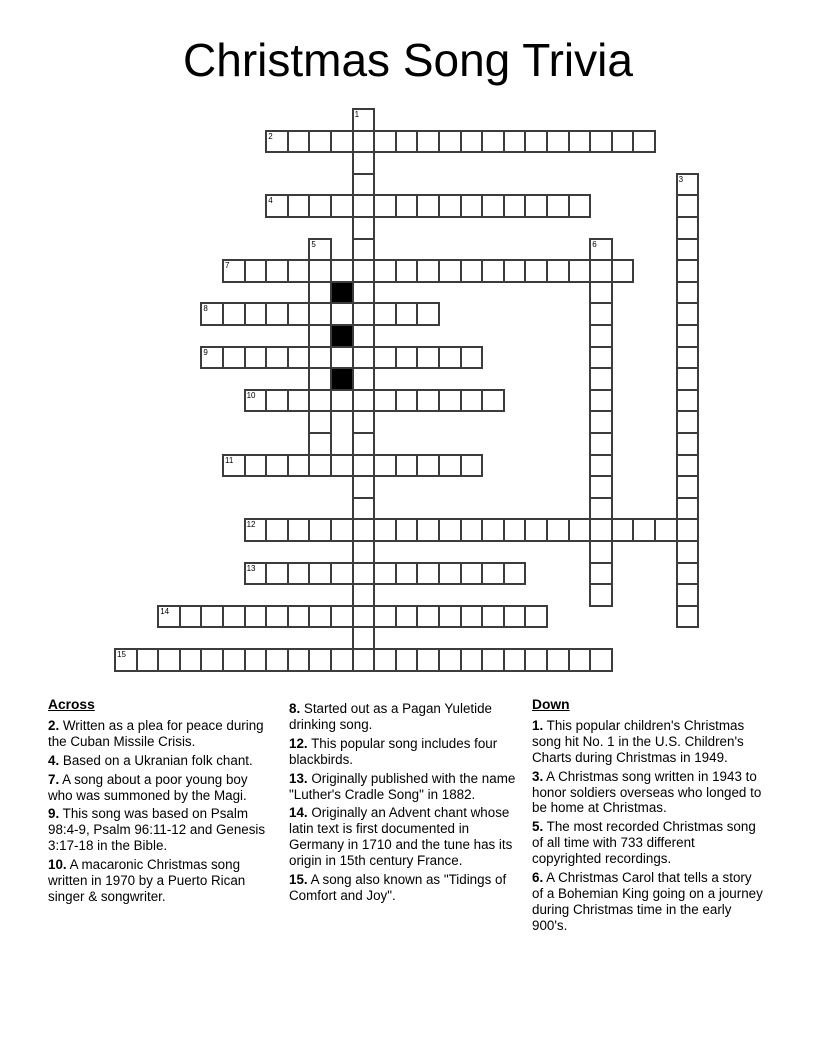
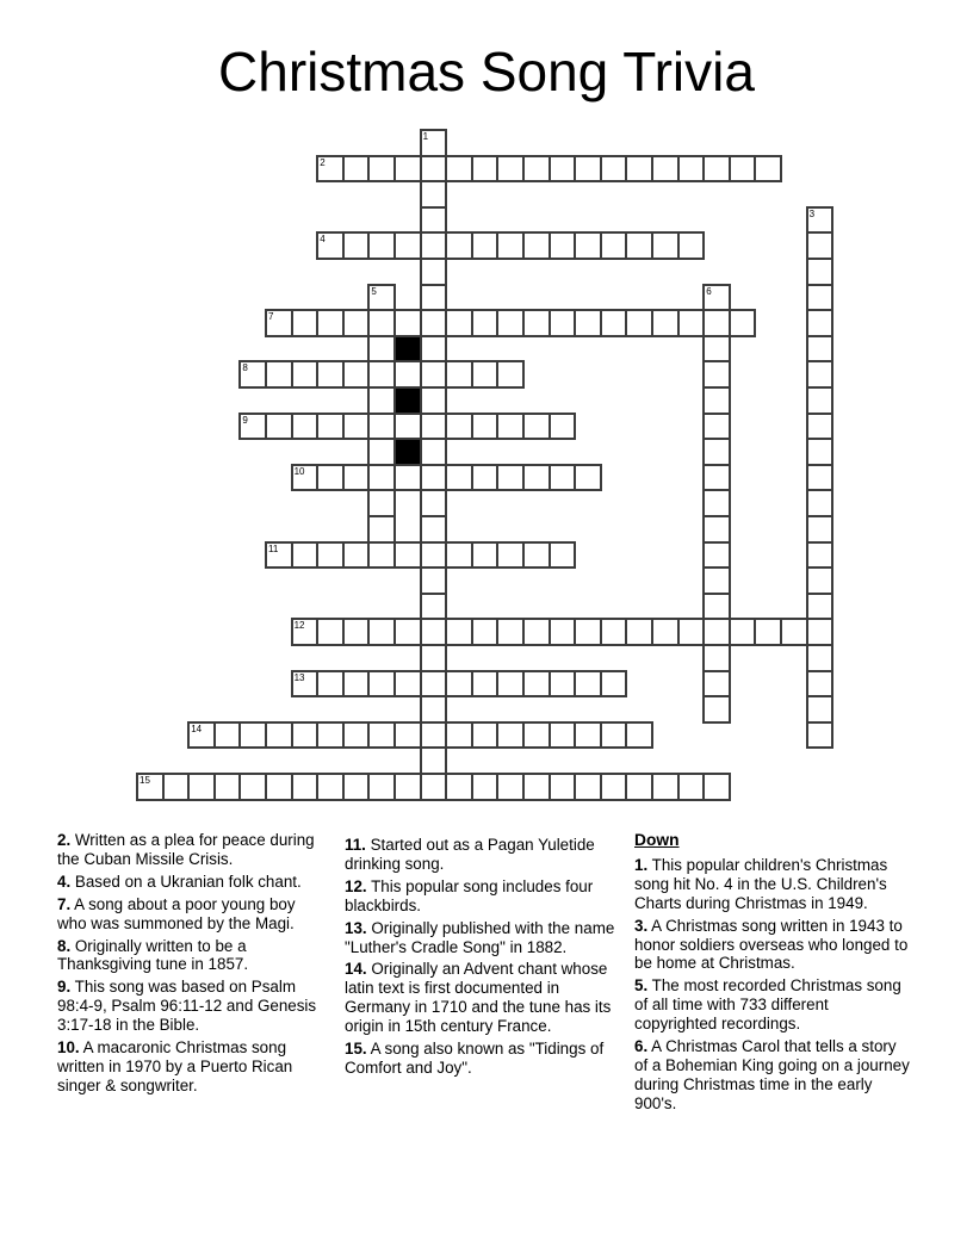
  Christmas Song Trivia
  1
  2
  3
  4
  5
  6
  7
  8
  9
  10
  11
  12
  13
  14
  15
- Across
  2. Written as a plea for peace during the Cuban Missile Crisis.
  4. Based on a Ukranian folk chant.
  7. A song about a poor young boy who was summoned by the Magi.
+ 8. Originally written to be a Thanksgiving tune in 1857.
  9. This song was based on Psalm 98:4-9, Psalm 96:11-12 and Genesis 3:17-18 in the Bible.
  10. A macaronic Christmas song written in 1970 by a Puerto Rican singer & songwriter.
- 8. Started out as a Pagan Yuletide drinking song.
+ 11. Started out as a Pagan Yuletide drinking song.
  12. This popular song includes four blackbirds.
  13. Originally published with the name "Luther's Cradle Song" in 1882.
  14. Originally an Advent chant whose latin text is first documented in Germany in 1710 and the tune has its origin in 15th century France.
  15. A song also known as "Tidings of Comfort and Joy".
  Down
- 1. This popular children's Christmas song hit No. 1 in the U.S. Children's Charts during Christmas in 1949.
+ 1. This popular children's Christmas song hit No. 4 in the U.S. Children's Charts during Christmas in 1949.
  3. A Christmas song written in 1943 to honor soldiers overseas who longed to be home at Christmas.
  5. The most recorded Christmas song of all time with 733 different copyrighted recordings.
  6. A Christmas Carol that tells a story of a Bohemian King going on a journey during Christmas time in the early 900's.
